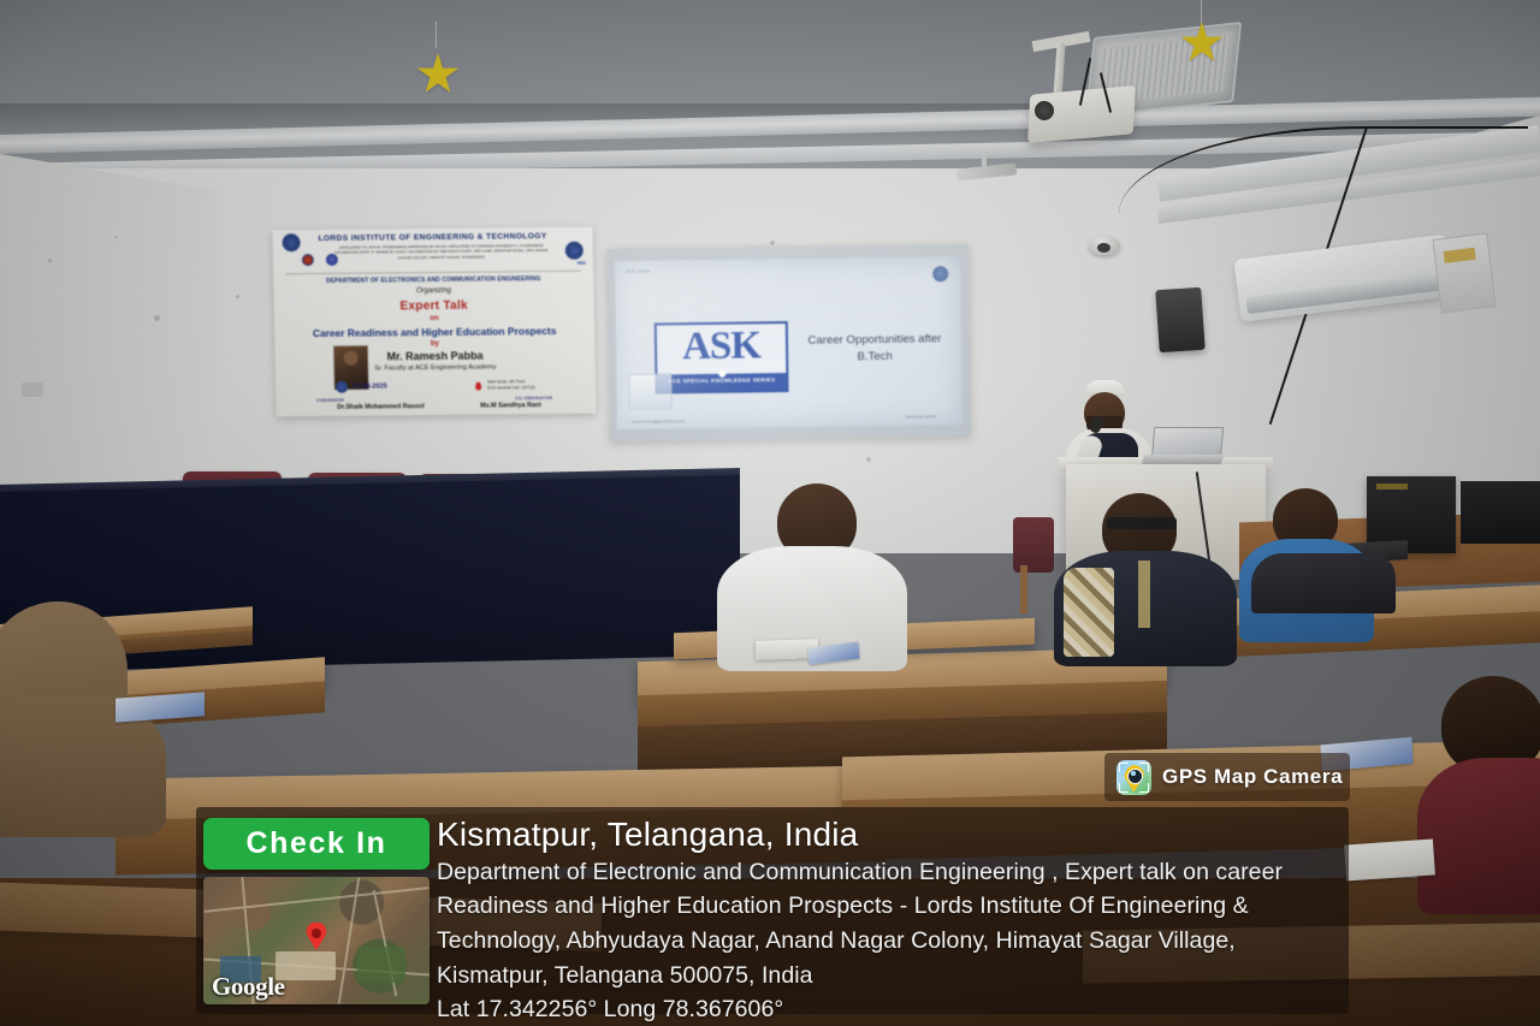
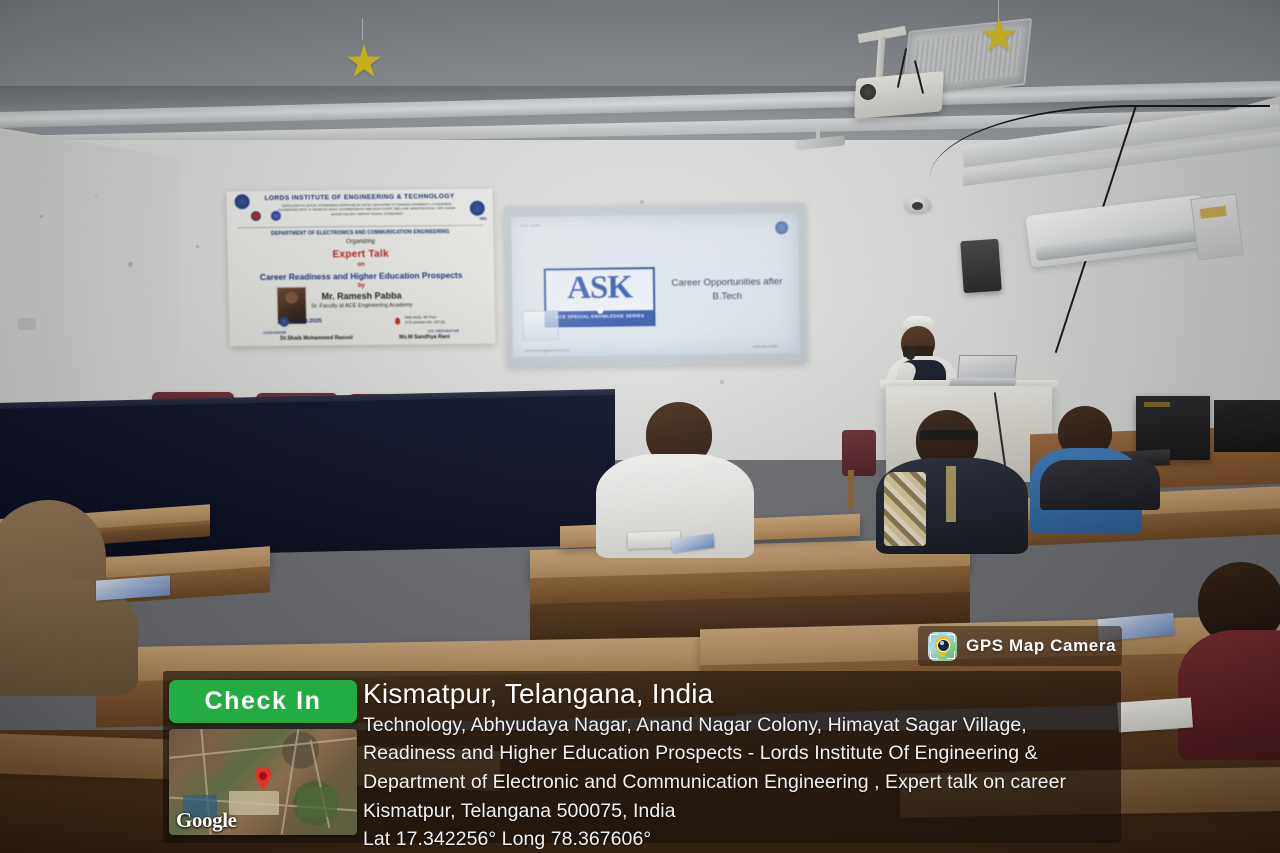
  GPS Map Camera
  Check In
  Google
  Kismatpur, Telangana, India
- Department of Electronic and Communication Engineering , Expert talk on career
+ Technology, Abhyudaya Nagar, Anand Nagar Colony, Himayat Sagar Village,
  Readiness and Higher Education Prospects - Lords Institute Of Engineering &
- Technology, Abhyudaya Nagar, Anand Nagar Colony, Himayat Sagar Village,
+ Department of Electronic and Communication Engineering , Expert talk on career
  Kismatpur, Telangana 500075, India
  Lat 17.342256° Long 78.367606°
